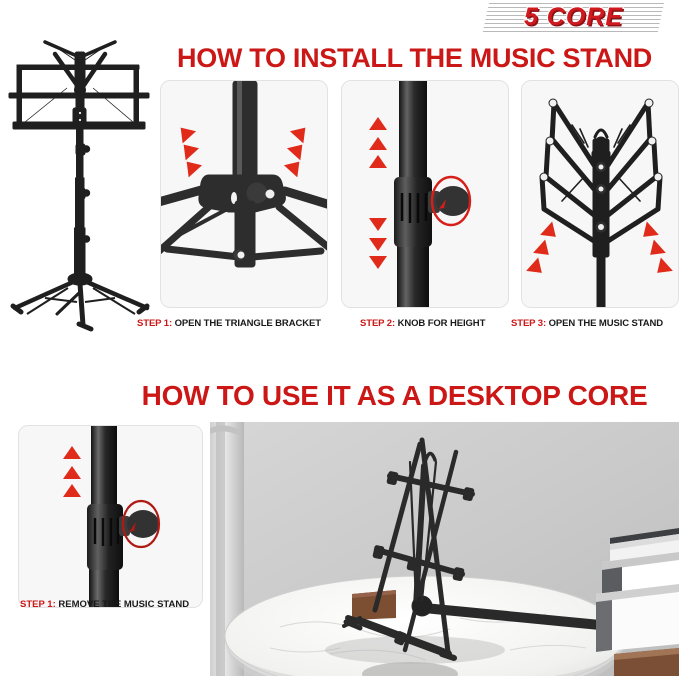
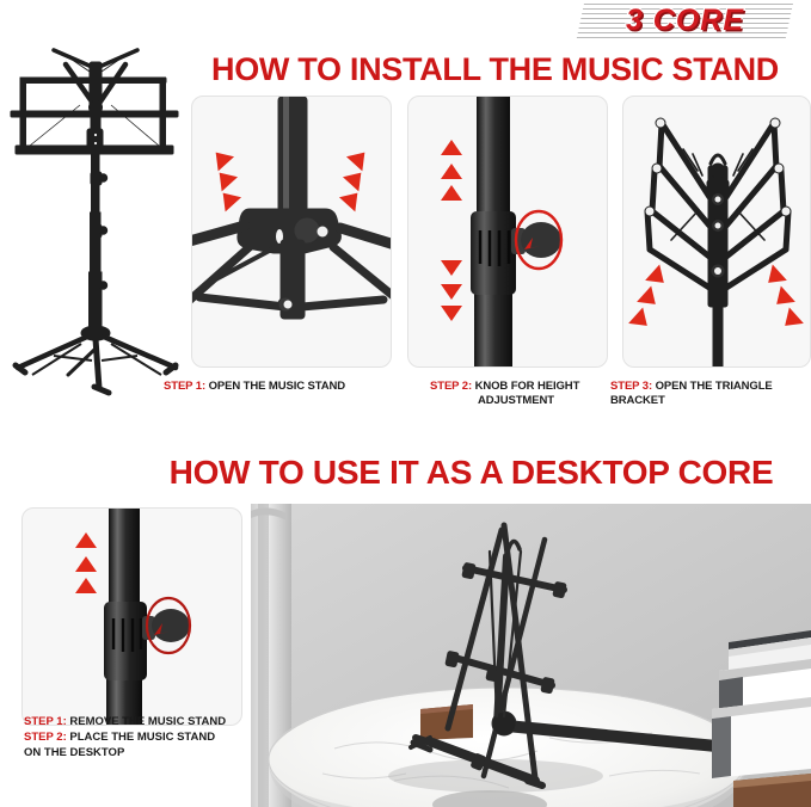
- 5 CORE
+ 3 CORE
  HOW TO INSTALL THE MUSIC STAND
- STEP 1: OPEN THE TRIANGLE BRACKET
+ STEP 1: OPEN THE MUSIC STAND
  STEP 2: KNOB FOR HEIGHT
+ ADJUSTMENT
- STEP 3: OPEN THE MUSIC STAND
+ STEP 3: OPEN THE TRIANGLE BRACKET
  HOW TO USE IT AS A DESKTOP CORE
  STEP 1: REMOVE THE MUSIC STAND
+ STEP 2: PLACE THE MUSIC STAND
+ ON THE DESKTOP
